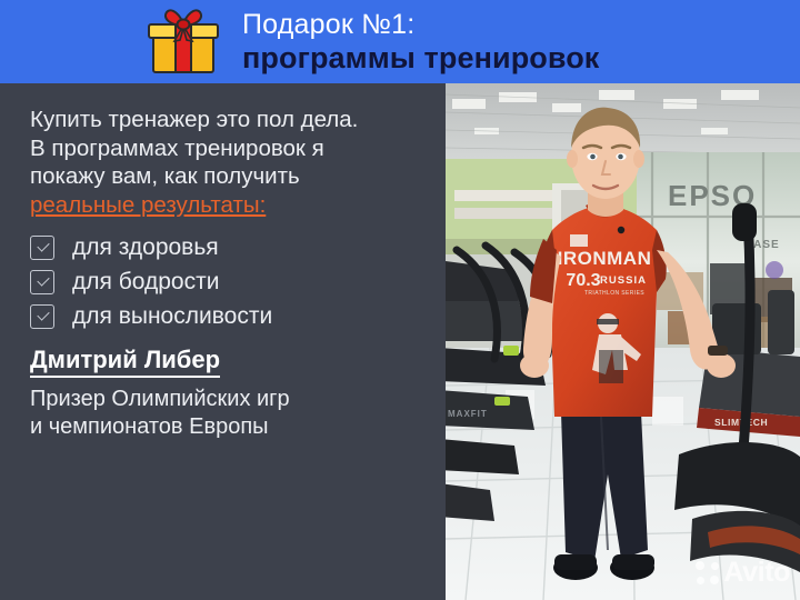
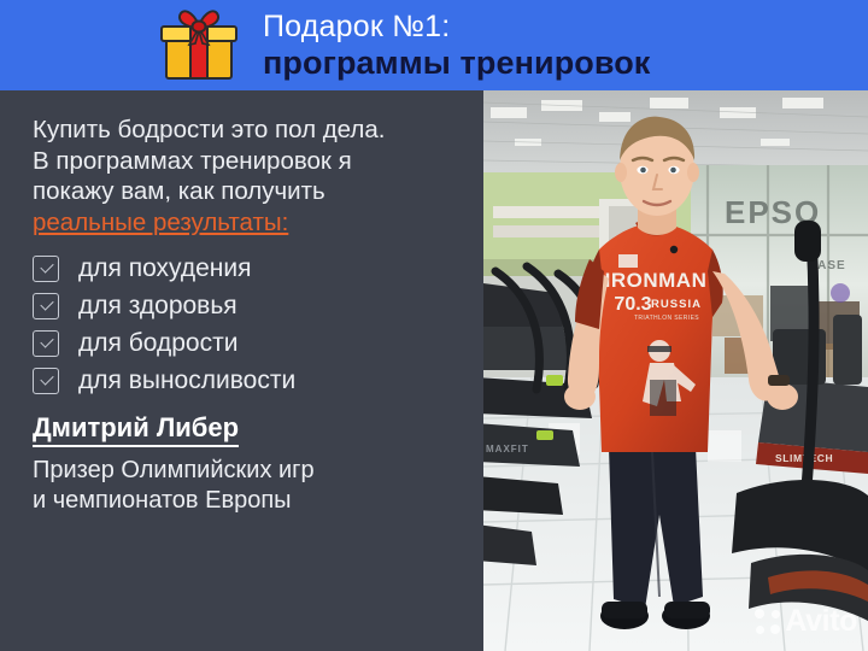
  Подарок №1:
  программы тренировок
- Купить тренажер это пол дела.
+ Купить бодрости это пол дела.
  В программах тренировок я
  покажу вам, как получить
  реальные результаты:
+ для похудения
  для здоровья
  для бодрости
  для выносливости
  Дмитрий Либер
  Призер Олимпийских игр
  и чемпионатов Европы
  EPSO
  ASE
  MAXFIT
  SLIMCH
  RONMAN
  70.3
  RUSSIA
  Avito
